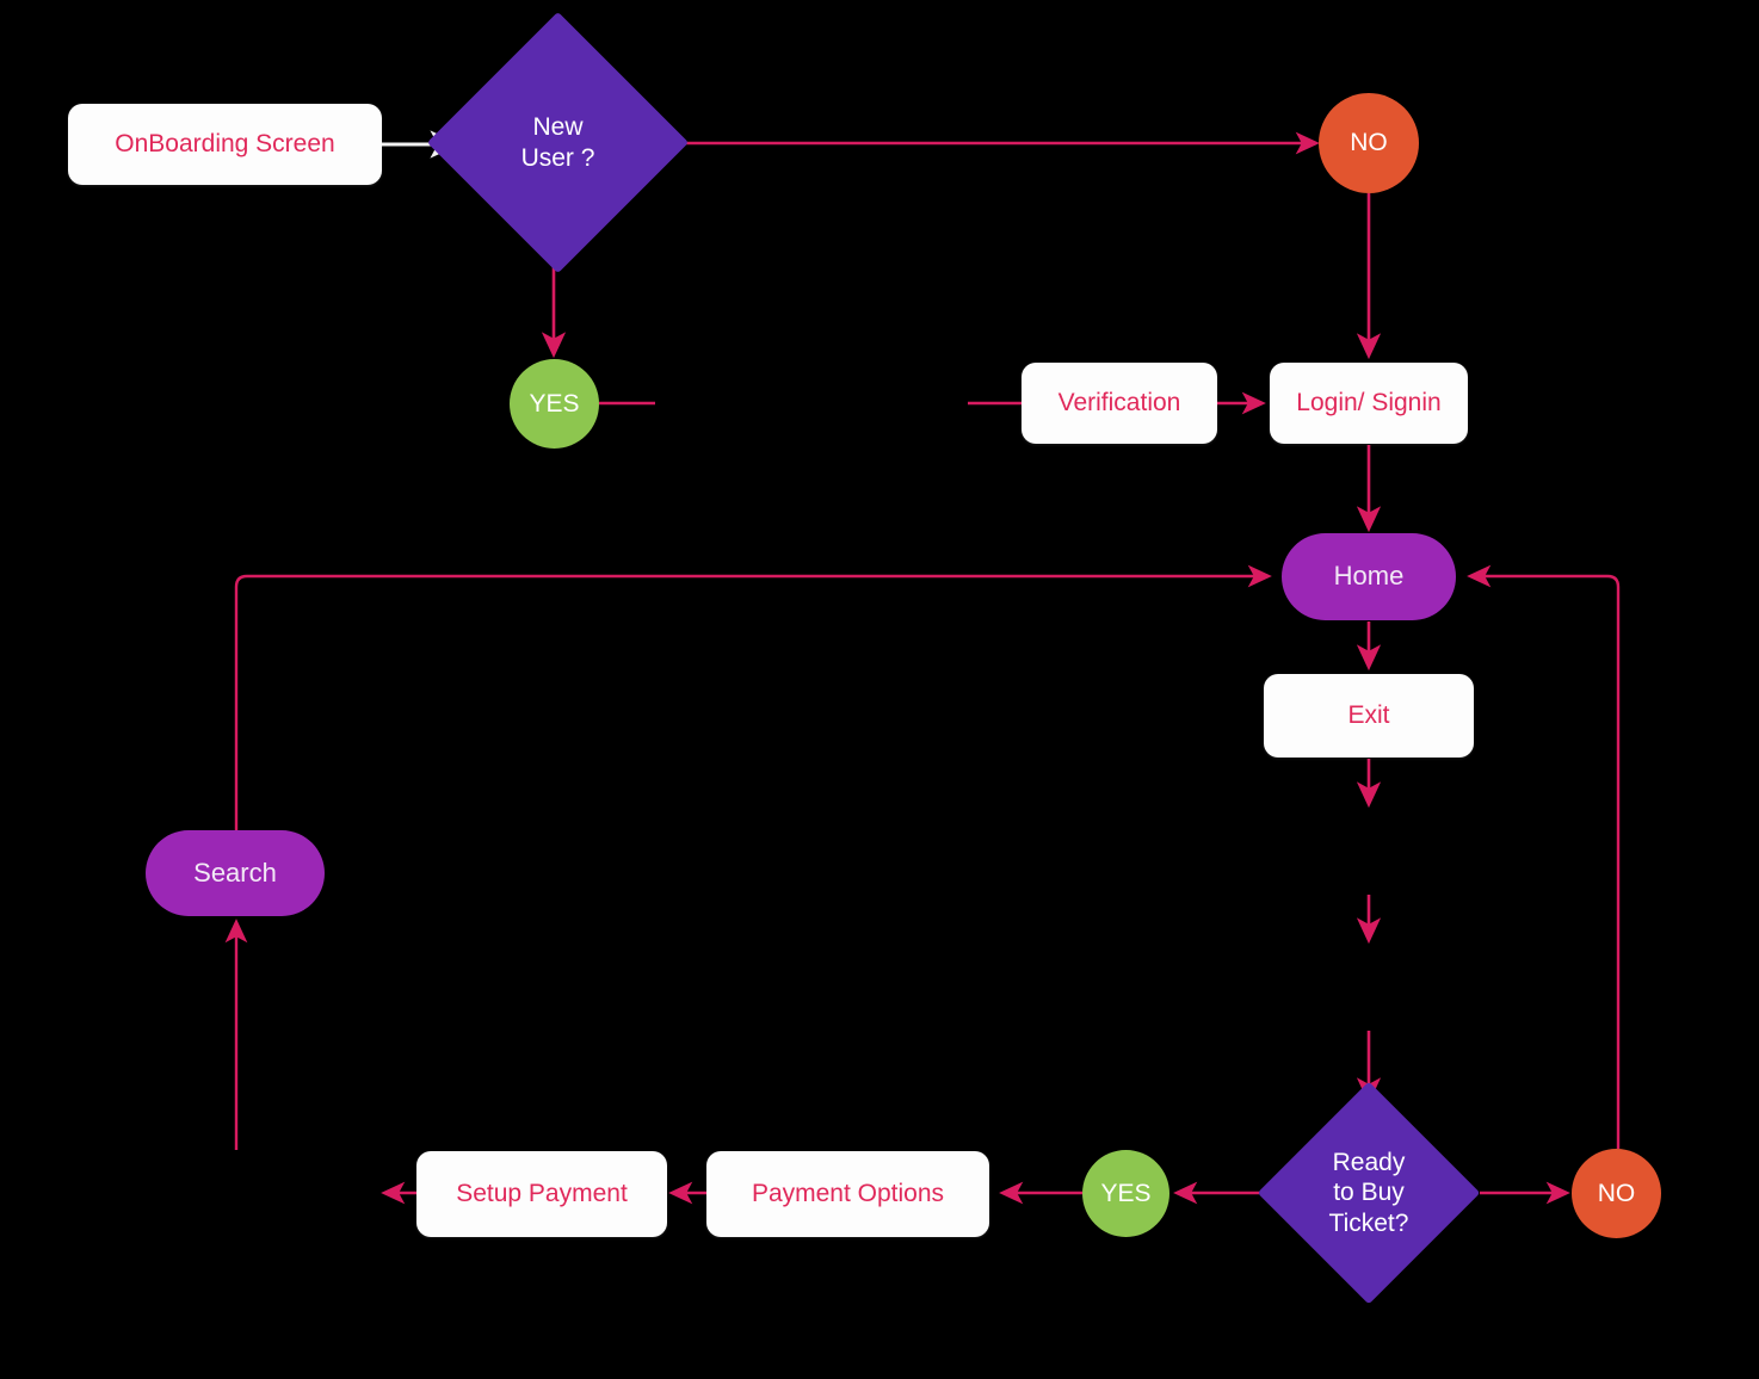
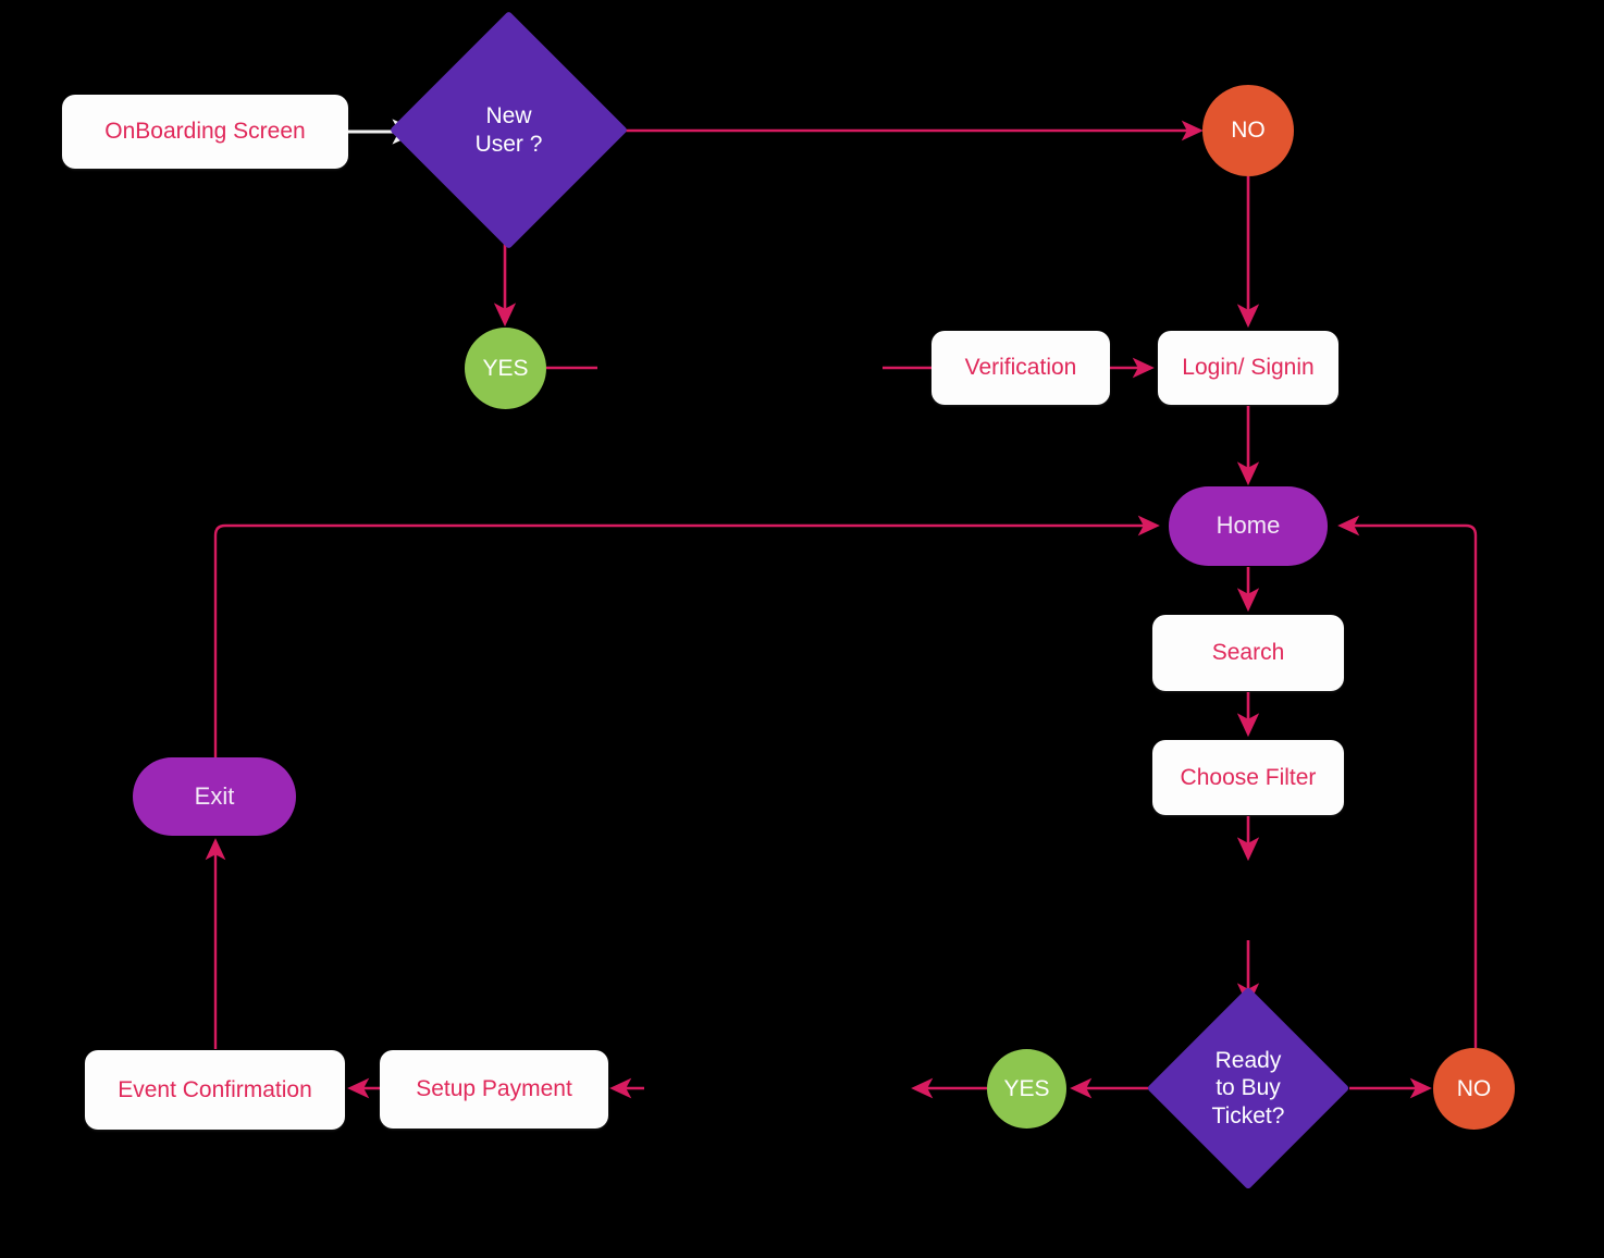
  OnBoarding Screen
  New
  User ?
  NO
  YES
  Verification
  Login/ Signin
  Home
- Exit
+ Search
+ Choose Filter
  Ready
  to Buy
  Ticket?
  NO
  YES
- Payment Options
  Setup Payment
+ Event Confirmation
- Search
+ Exit
